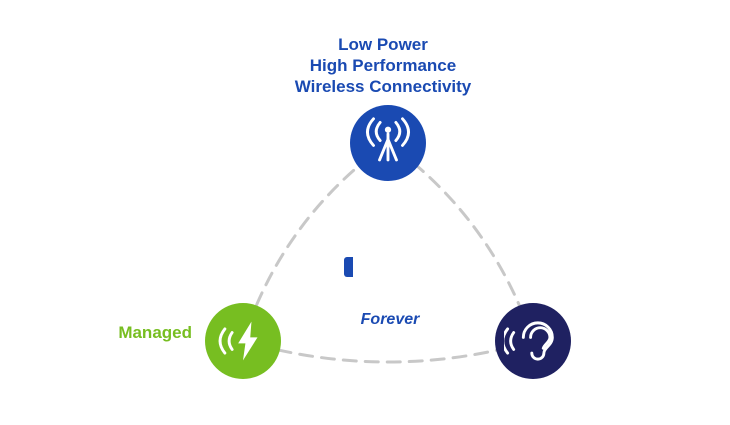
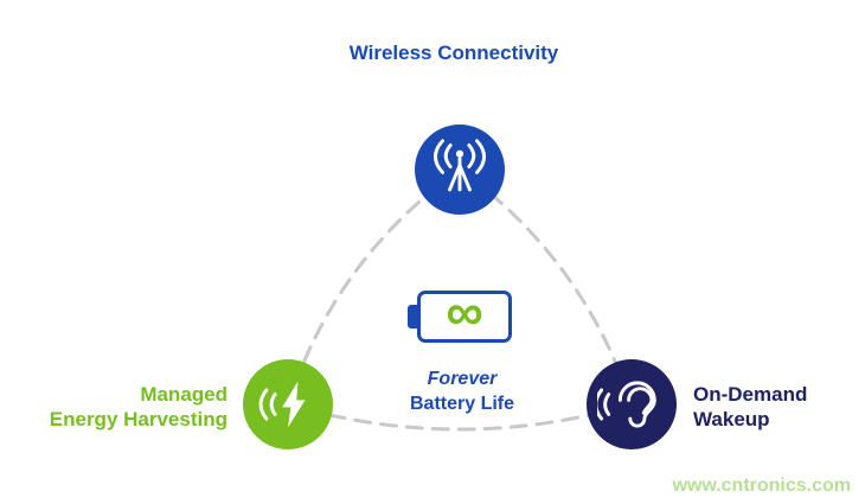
- Low Power
- High Performance
  Wireless Connectivity
+ ∞
  Forever
+ Battery Life
  Managed
+ Energy Harvesting
+ On-Demand
+ Wakeup
+ www.cntronics.com
